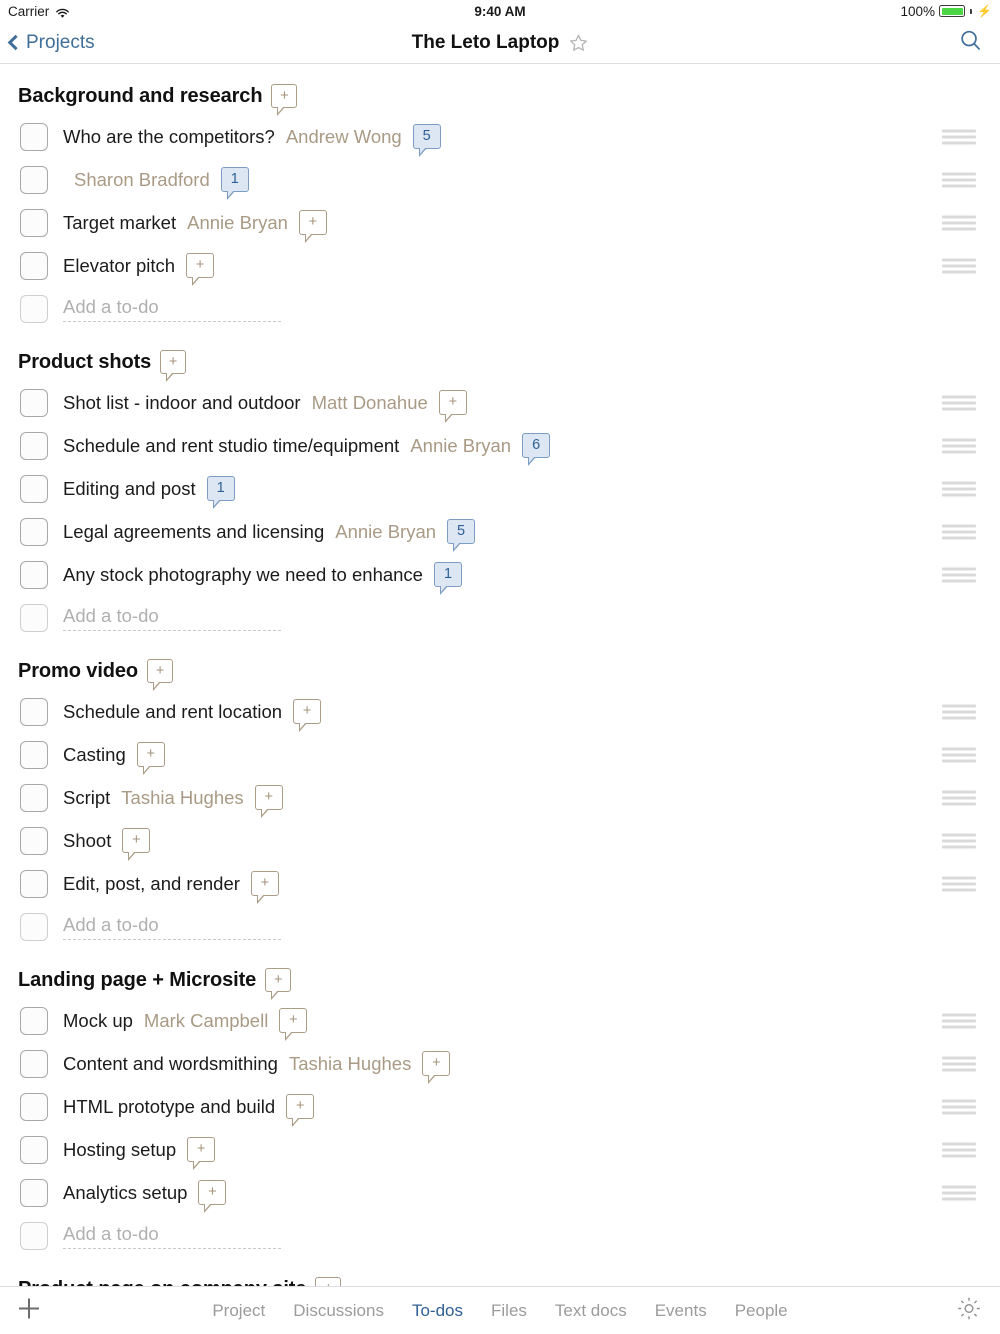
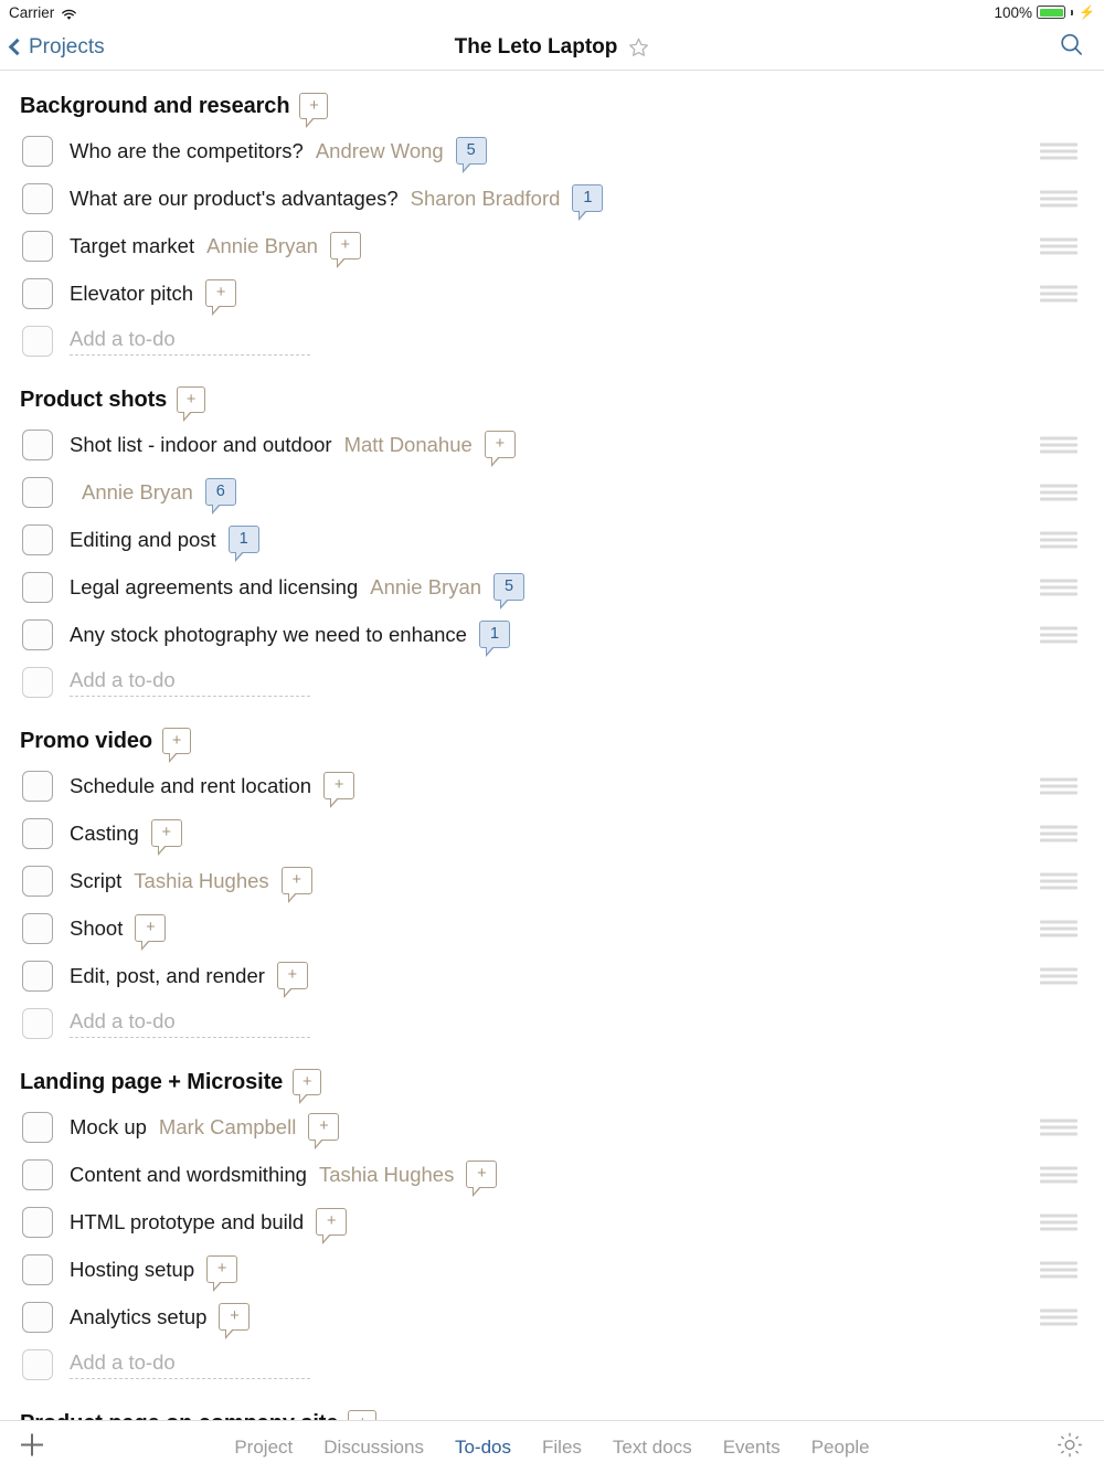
  Carrier
- 9:40 AM
  100%
  ⚡
  Projects
  The Leto Laptop
  Background and research
  +
  Who are the competitors?
  Andrew Wong
  5
+ What are our product's advantages?
  Sharon Bradford
  1
  Target market
  Annie Bryan
  +
  Elevator pitch
  +
  Add a to-do
  Product shots
  +
  Shot list - indoor and outdoor
  Matt Donahue
  +
- Schedule and rent studio time/equipment
  Annie Bryan
  6
  Editing and post
  1
  Legal agreements and licensing
  Annie Bryan
  5
  Any stock photography we need to enhance
  1
  Add a to-do
  Promo video
  +
  Schedule and rent location
  +
  Casting
  +
  Script
  Tashia Hughes
  +
  Shoot
  +
  Edit, post, and render
  +
  Add a to-do
  Landing page + Microsite
  +
  Mock up
  Mark Campbell
  +
  Content and wordsmithing
  Tashia Hughes
  +
  HTML prototype and build
  +
  Hosting setup
  +
  Analytics setup
  +
  Add a to-do
  Project
  Discussions
  To-dos
  Files
  Text docs
  Events
  People
